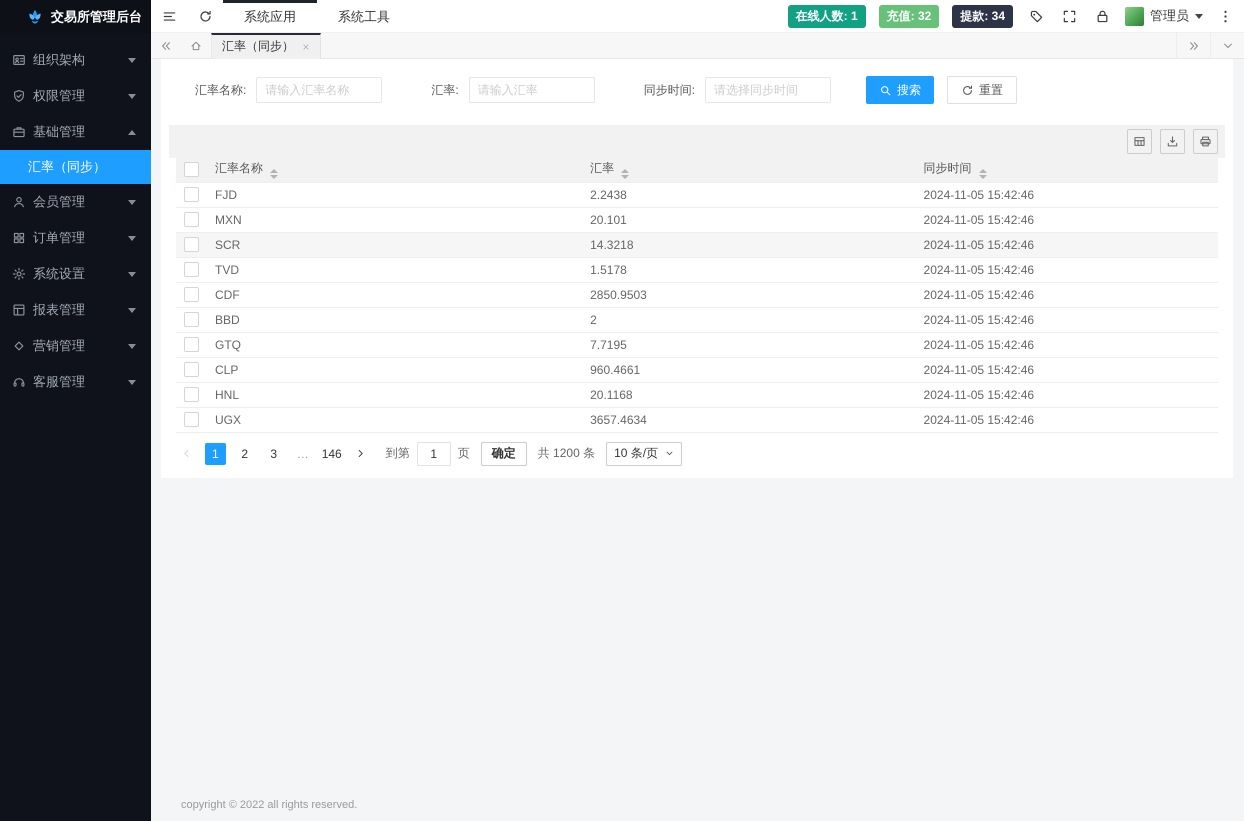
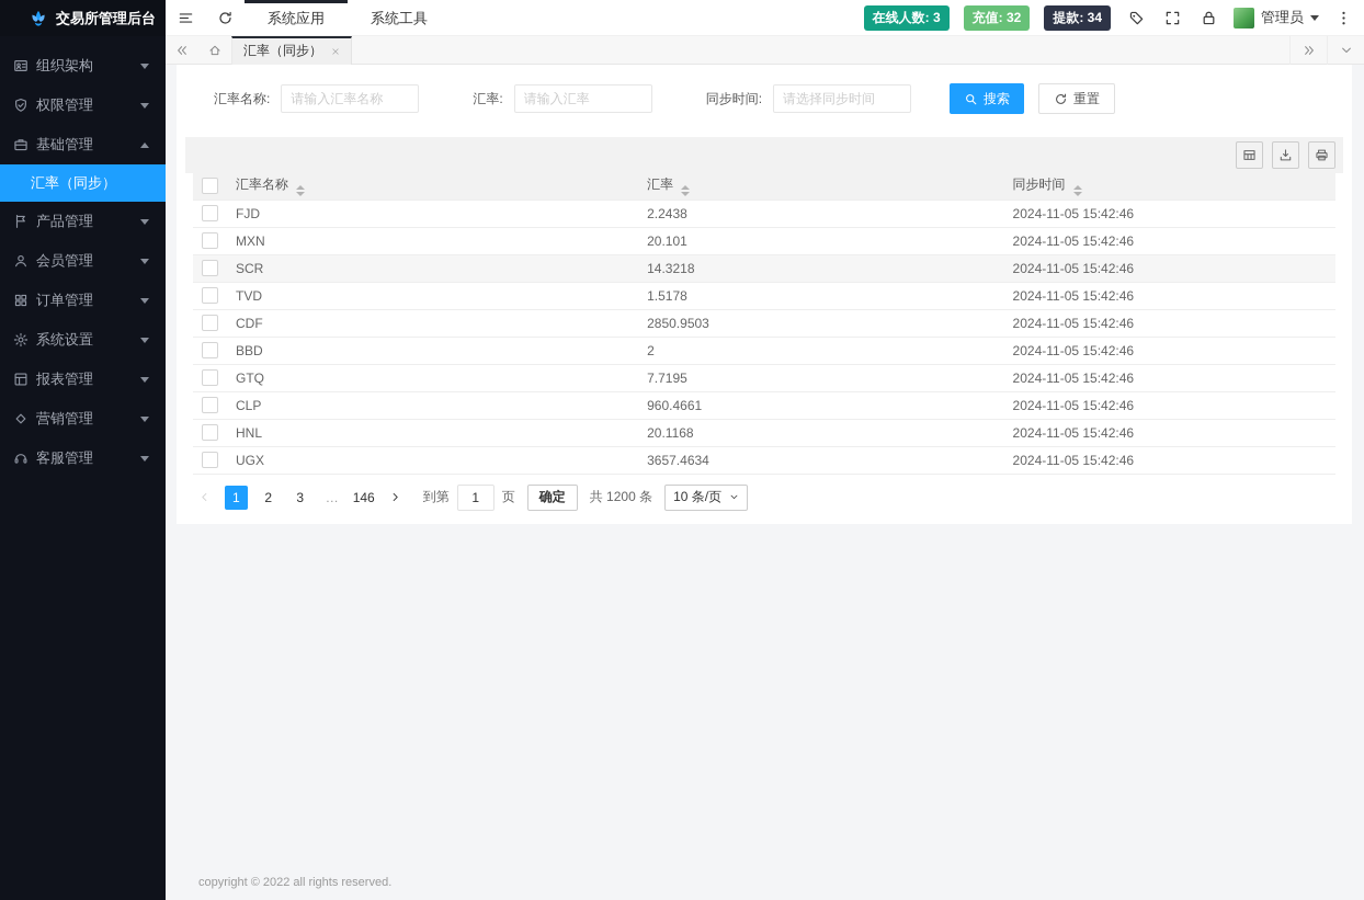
  交易所管理后台
  组织架构
  权限管理
  基础管理
  汇率（同步）
+ 产品管理
  会员管理
  订单管理
  系统设置
  报表管理
  营销管理
  客服管理
  系统应用
  系统工具
- 在线人数: 1
+ 在线人数: 3
  充值: 32
  提款: 34
  管理员
  汇率（同步）
  汇率名称:
  请输入汇率名称
  汇率:
  请输入汇率
  同步时间:
  请选择同步时间
  搜索
  重置
  	汇率名称	汇率	同步时间
  	FJD	2.2438	2024-11-05 15:42:46
  	MXN	20.101	2024-11-05 15:42:46
  	SCR	14.3218	2024-11-05 15:42:46
  	TVD	1.5178	2024-11-05 15:42:46
  	CDF	2850.9503	2024-11-05 15:42:46
  	BBD	2	2024-11-05 15:42:46
  	GTQ	7.7195	2024-11-05 15:42:46
  	CLP	960.4661	2024-11-05 15:42:46
  	HNL	20.1168	2024-11-05 15:42:46
  	UGX	3657.4634	2024-11-05 15:42:46
  1
  2
  3
  …
  146
  到第
  1
  页
  确定
  共 1200 条
  10 条/页
  copyright © 2022 all rights reserved.
